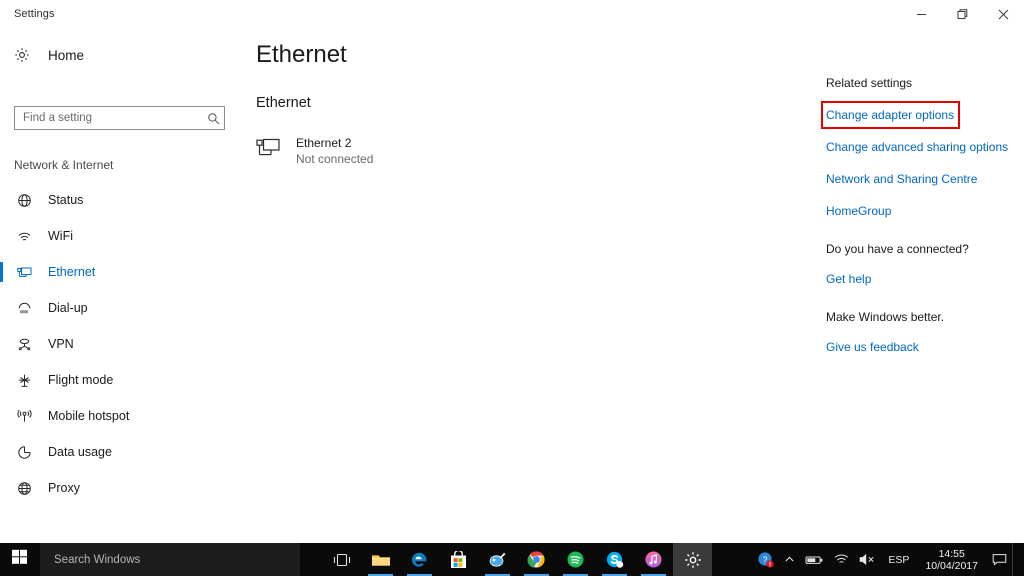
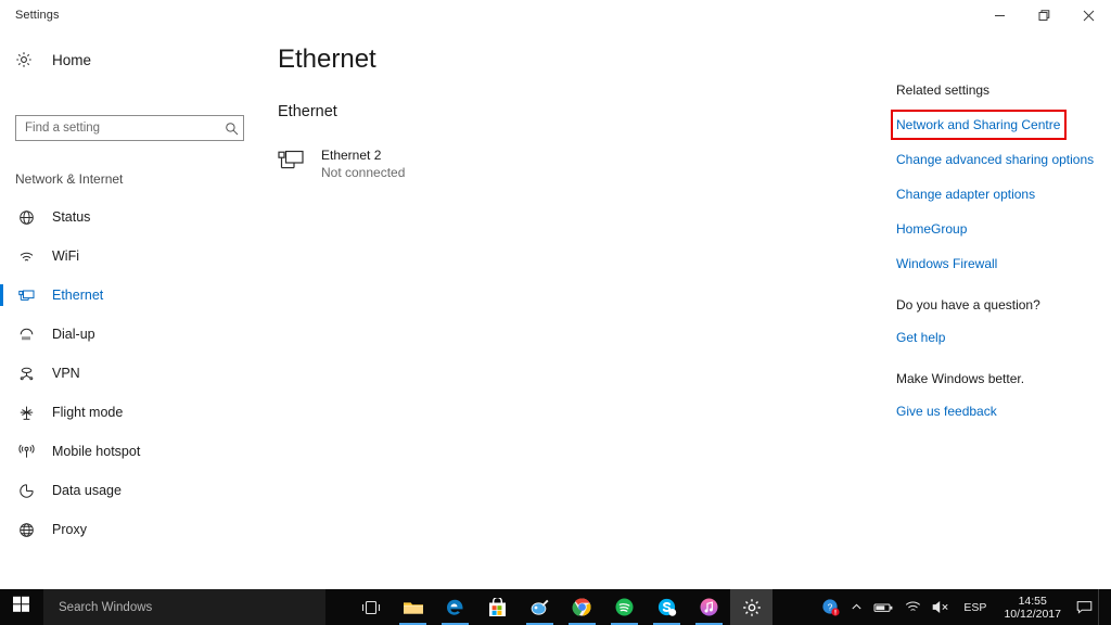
  Settings
  Home
  Find a setting
  Network & Internet
  Status
  WiFi
  Ethernet
  Dial-up
  VPN
  Flight mode
  Mobile hotspot
  Data usage
  Proxy
  Ethernet
  Ethernet
  Ethernet 2
  Not connected
  Related settings
- Change adapter options
+ Network and Sharing Centre
  Change advanced sharing options
- Network and Sharing Centre
+ Change adapter options
  HomeGroup
+ Windows Firewall
- Do you have a connected?
+ Do you have a question?
  Get help
  Make Windows better.
  Give us feedback
  Search Windows
  ?
  ESP
  14:55
- 10/04/2017
+ 10/12/2017
